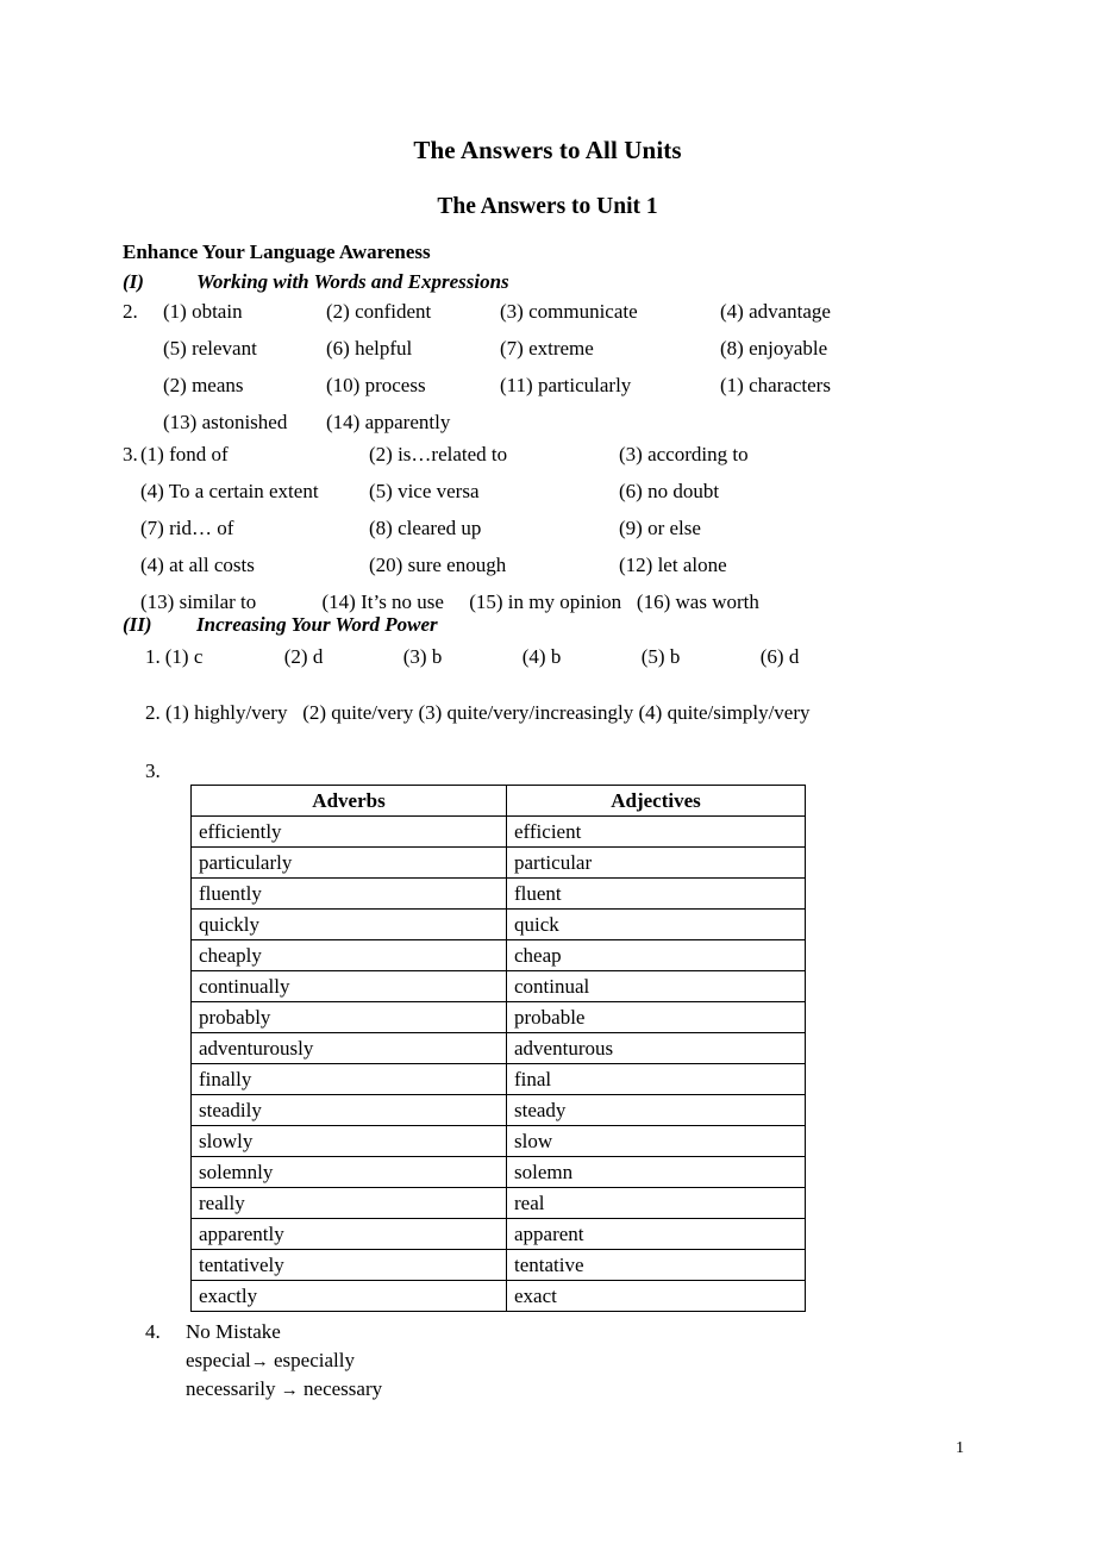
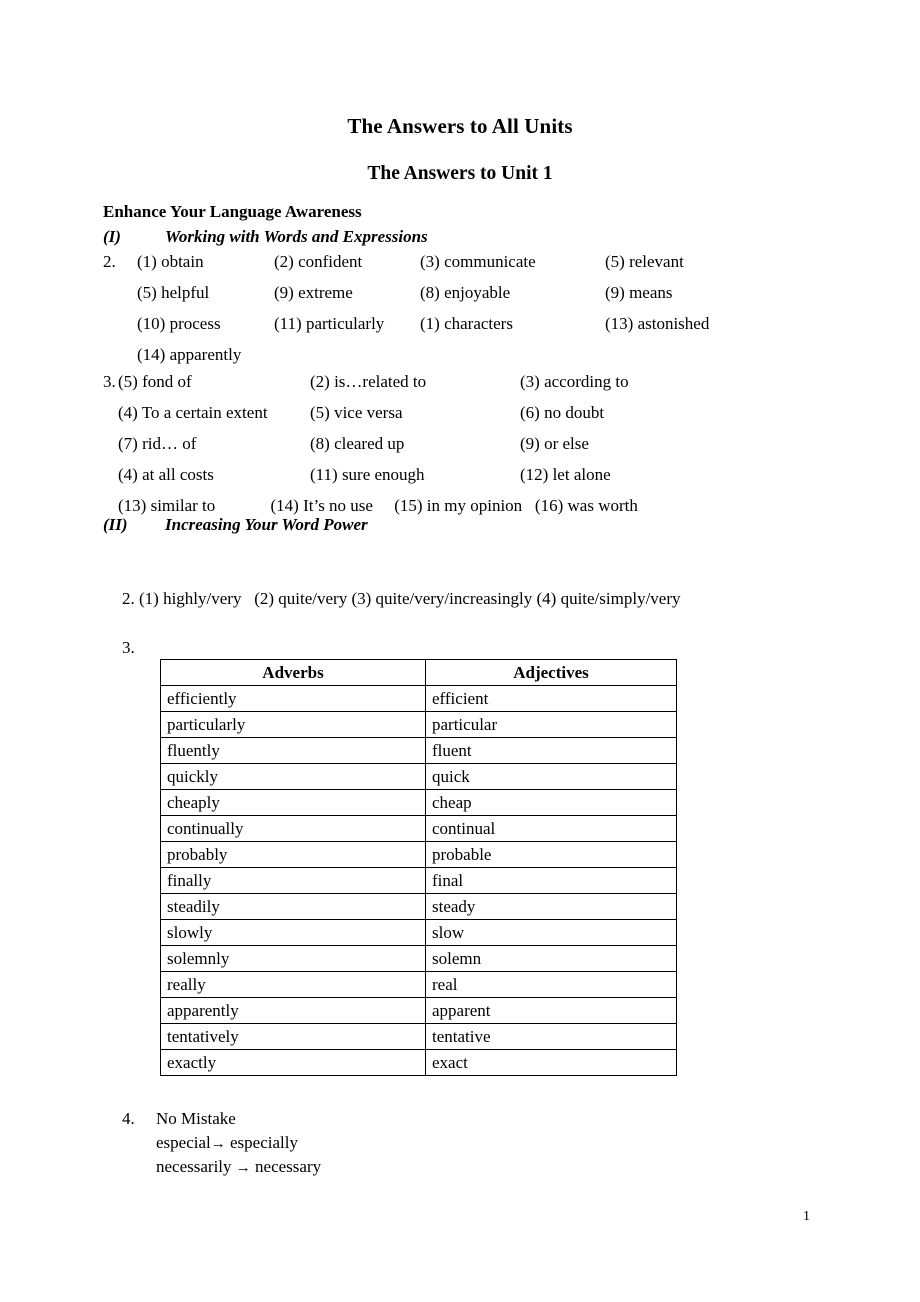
  The Answers to All Units
  The Answers to Unit 1
  Enhance Your Language Awareness
  (I) Working with Words and Expressions
  2.
  (1) obtain
  (2) confident
  (3) communicate
- (4) advantage
  (5) relevant
- (6) helpful
+ (5) helpful
- (7) extreme
+ (9) extreme
  (8) enjoyable
- (2) means
+ (9) means
  (10) process
  (11) particularly
  (1) characters
  (13) astonished
  (14) apparently
  3.
- (1) fond of
+ (5) fond of
  (2) is…related to
  (3) according to
  (4) To a certain extent
  (5) vice versa
  (6) no doubt
  (7) rid… of
  (8) cleared up
  (9) or else
  (4) at all costs
- (20) sure enough
+ (11) sure enough
  (12) let alone
  (13) similar to (14) It’s no use (15) in my opinion (16) was worth
  (II) Increasing Your Word Power
- 1.
- (1) c
- (2) d
- (3) b
- (4) b
- (5) b
- (6) d
  2. (1) highly/very (2) quite/very (3) quite/very/increasingly (4) quite/simply/very
  3.
  Adverbs	Adjectives
  efficiently	efficient
  particularly	particular
  fluently	fluent
  quickly	quick
  cheaply	cheap
  continually	continual
  probably	probable
- adventurously	adventurous
  finally	final
  steadily	steady
  slowly	slow
  solemnly	solemn
  really	real
  apparently	apparent
  tentatively	tentative
  exactly	exact
  4.
  No Mistake
  especial→ especially
  necessarily → necessary
  1
